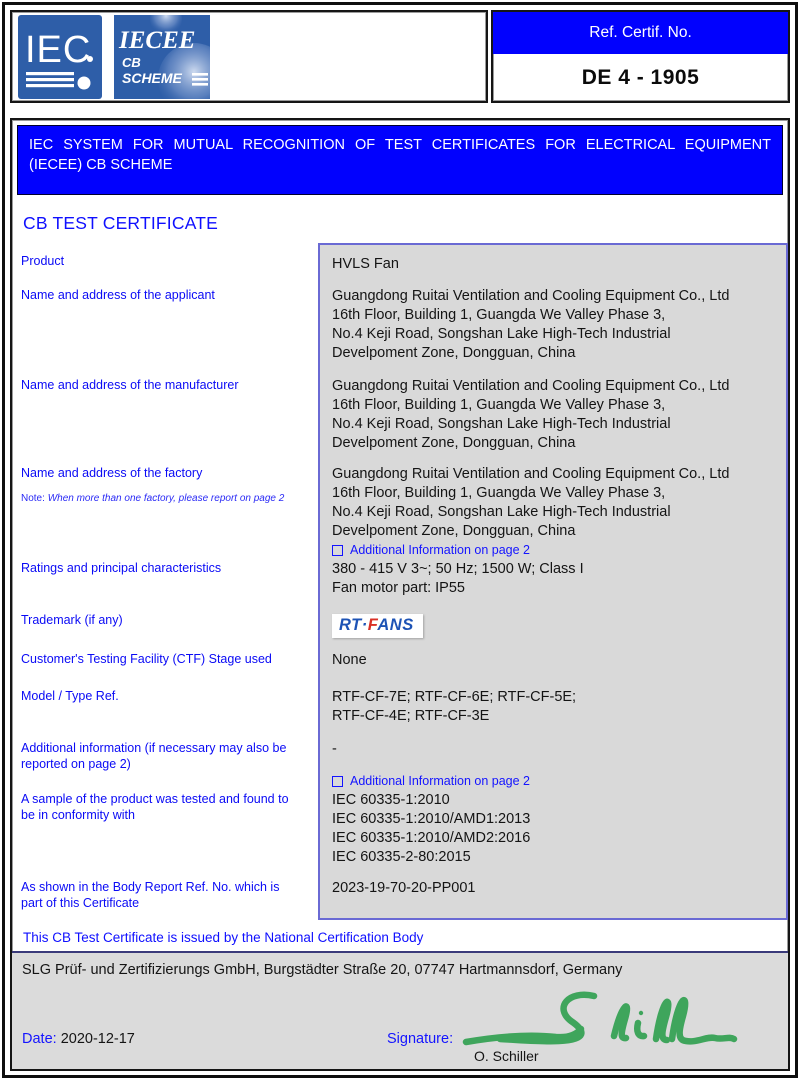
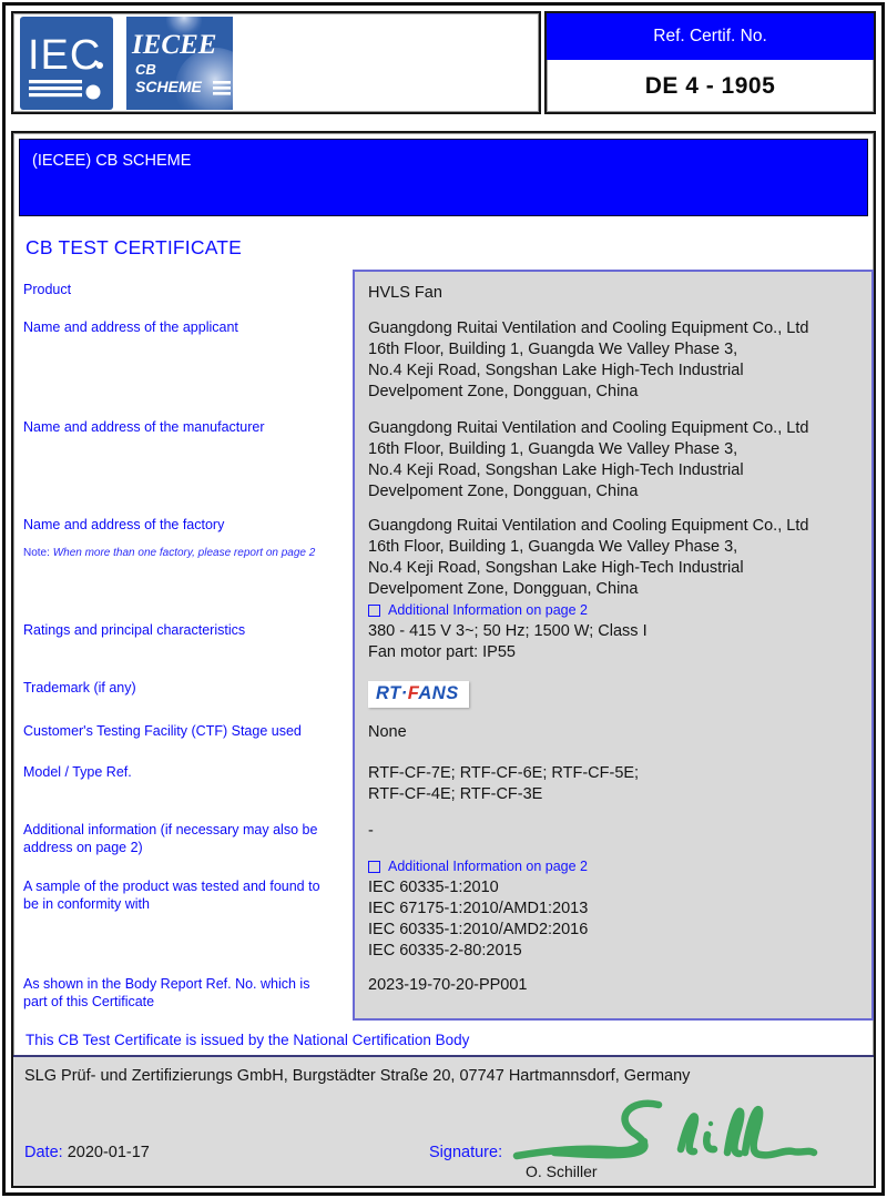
  IEC
  IECEE
  CB
  SCHEME
  Ref. Certif. No.
  DE 4 - 1905
- IEC SYSTEM FOR MUTUAL RECOGNITION OF TEST CERTIFICATES FOR ELECTRICAL EQUIPMENT
  (IECEE) CB SCHEME
  CB TEST CERTIFICATE
  Product
  HVLS Fan
  Name and address of the applicant
  Guangdong Ruitai Ventilation and Cooling Equipment Co., Ltd
  16th Floor, Building 1, Guangda We Valley Phase 3,
  No.4 Keji Road, Songshan Lake High-Tech Industrial
  Develpoment Zone, Dongguan, China
  Name and address of the manufacturer
  Guangdong Ruitai Ventilation and Cooling Equipment Co., Ltd
  16th Floor, Building 1, Guangda We Valley Phase 3,
  No.4 Keji Road, Songshan Lake High-Tech Industrial
  Develpoment Zone, Dongguan, China
  Name and address of the factory
  Note: When more than one factory, please report on page 2
  Guangdong Ruitai Ventilation and Cooling Equipment Co., Ltd
  16th Floor, Building 1, Guangda We Valley Phase 3,
  No.4 Keji Road, Songshan Lake High-Tech Industrial
  Develpoment Zone, Dongguan, China
  Additional Information on page 2
  Ratings and principal characteristics
  380 - 415 V 3~; 50 Hz; 1500 W; Class I
  Fan motor part: IP55
  Trademark (if any)
  RT·FANS
  Customer's Testing Facility (CTF) Stage used
  None
  Model / Type Ref.
  RTF-CF-7E; RTF-CF-6E; RTF-CF-5E;
  RTF-CF-4E; RTF-CF-3E
- Additional information (if necessary may also be reported on page 2)
+ Additional information (if necessary may also be address on page 2)
  -
  Additional Information on page 2
  A sample of the product was tested and found to be in conformity with
  IEC 60335-1:2010
- IEC 60335-1:2010/AMD1:2013
+ IEC 67175-1:2010/AMD1:2013
  IEC 60335-1:2010/AMD2:2016
  IEC 60335-2-80:2015
  As shown in the Body Report Ref. No. which is part of this Certificate
  2023-19-70-20-PP001
  This CB Test Certificate is issued by the National Certification Body
  SLG Prüf- und Zertifizierungs GmbH, Burgstädter Straße 20, 07747 Hartmannsdorf, Germany
- Date: 2020-12-17
+ Date: 2020-01-17
  Signature:
  O. Schiller
